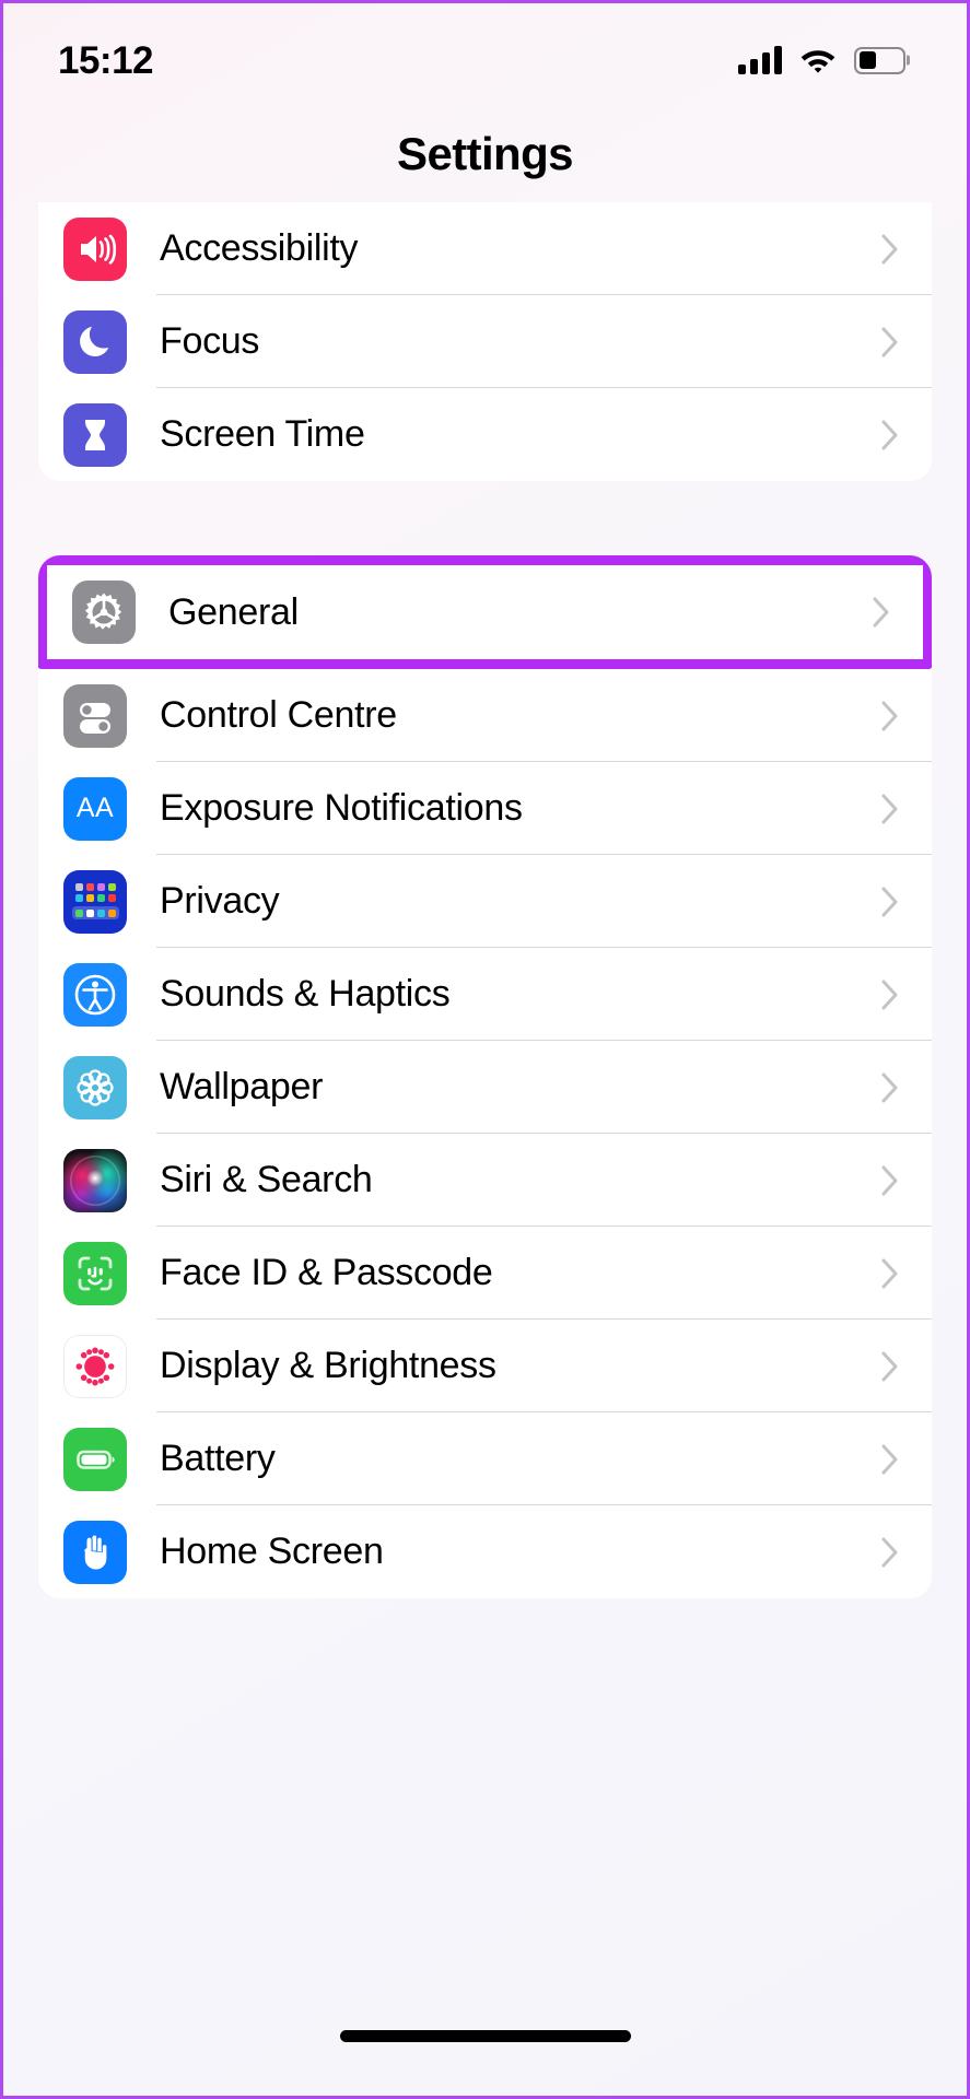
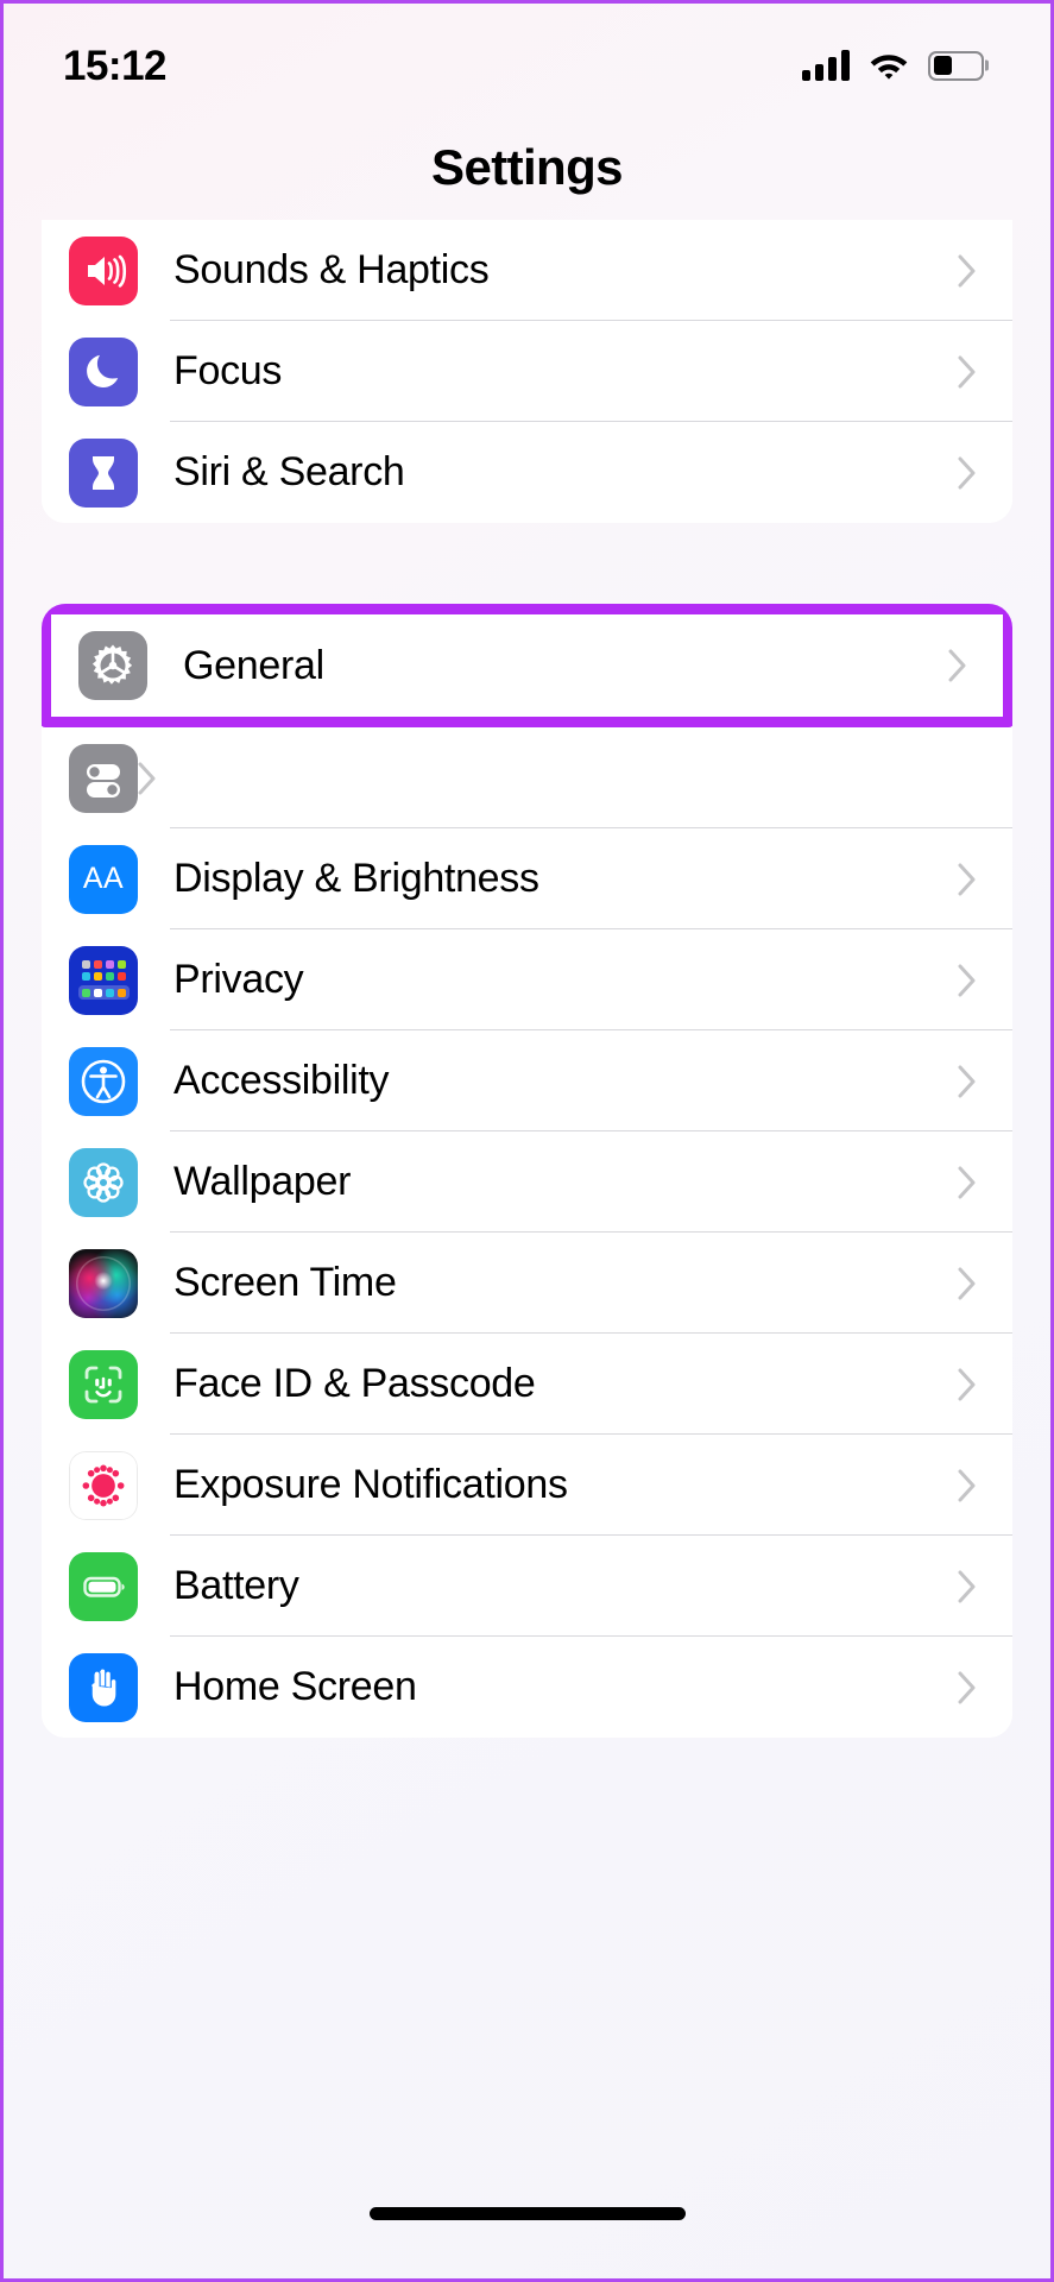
  15:12
  Settings
- Accessibility
+ Sounds & Haptics
  Focus
- Screen Time
+ Siri & Search
  General
- Control Centre
  AA
- Exposure Notifications
+ Display & Brightness
  Privacy
- Sounds & Haptics
+ Accessibility
  Wallpaper
- Siri & Search
+ Screen Time
  Face ID & Passcode
- Display & Brightness
+ Exposure Notifications
  Battery
  Home Screen
